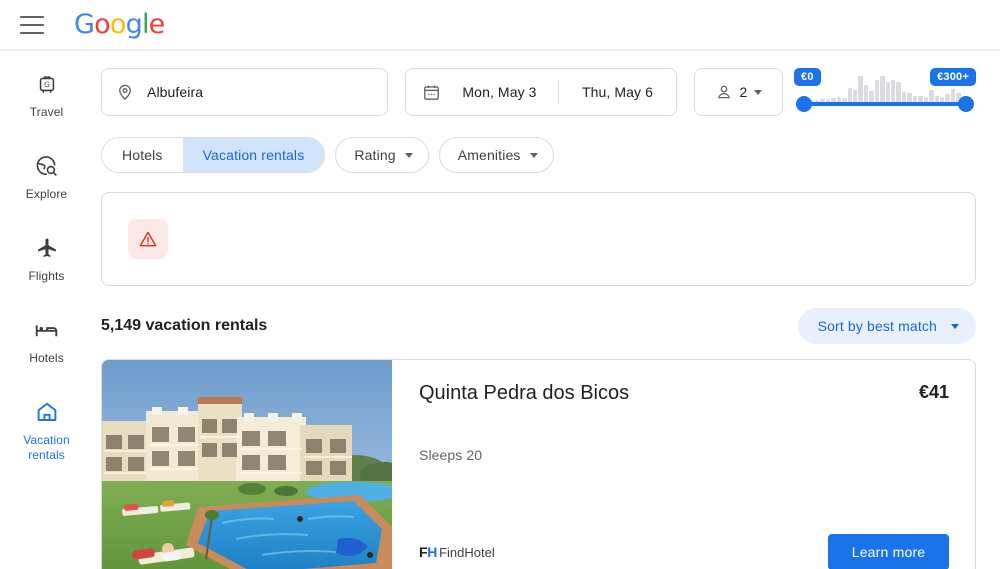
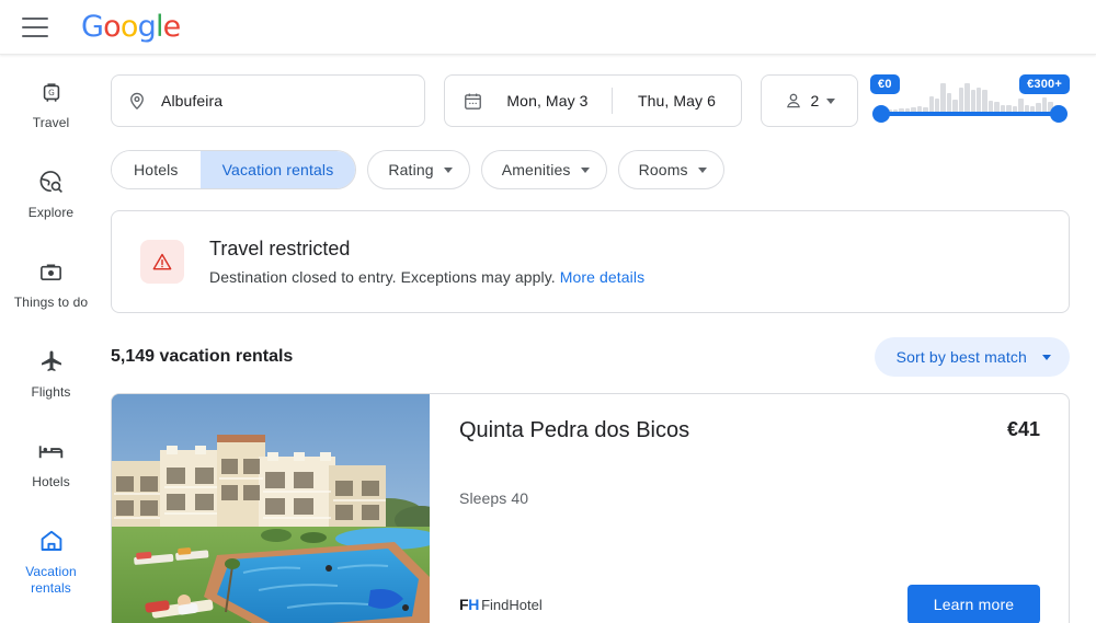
  Google
  G
  Travel
  Explore
+ Things to do
  Flights
  Hotels
  Vacation rentals
  Albufeira
  Mon, May 3
  Thu, May 6
  2
  €0
  €300+
  Hotels
  Vacation rentals
  Rating
  Amenities
+ Rooms
+ Travel restricted
+ Destination closed to entry. Exceptions may apply. More details
  5,149 vacation rentals
  Sort by best match
  Quinta Pedra dos Bicos
  €41
- Sleeps 20
+ Sleeps 40
  FH
  FindHotel
  Learn more
